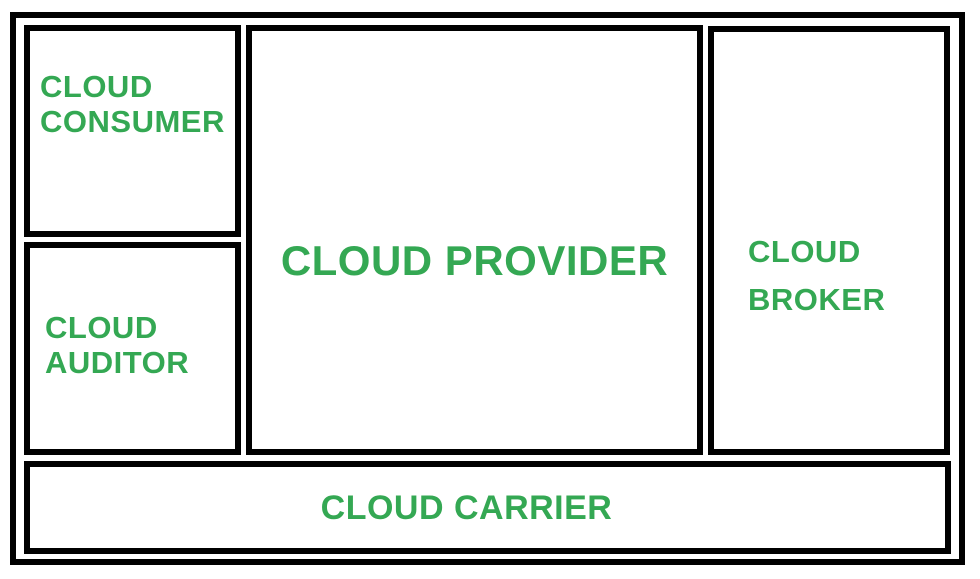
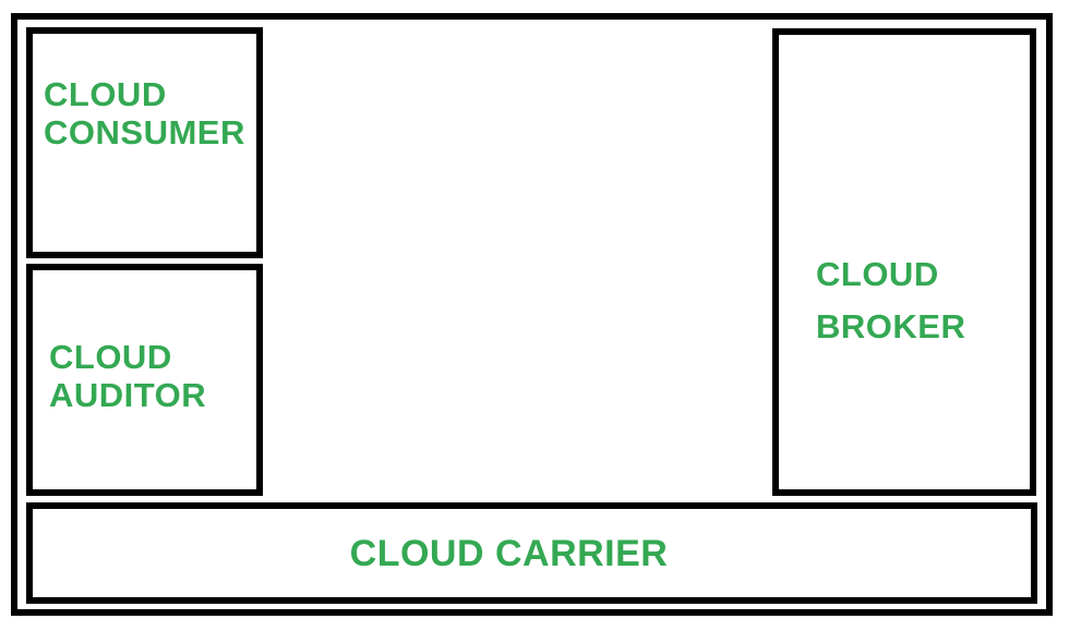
  CLOUD
  CONSUMER
  CLOUD
  AUDITOR
- CLOUD PROVIDER
  CLOUD
  BROKER
  CLOUD CARRIER
